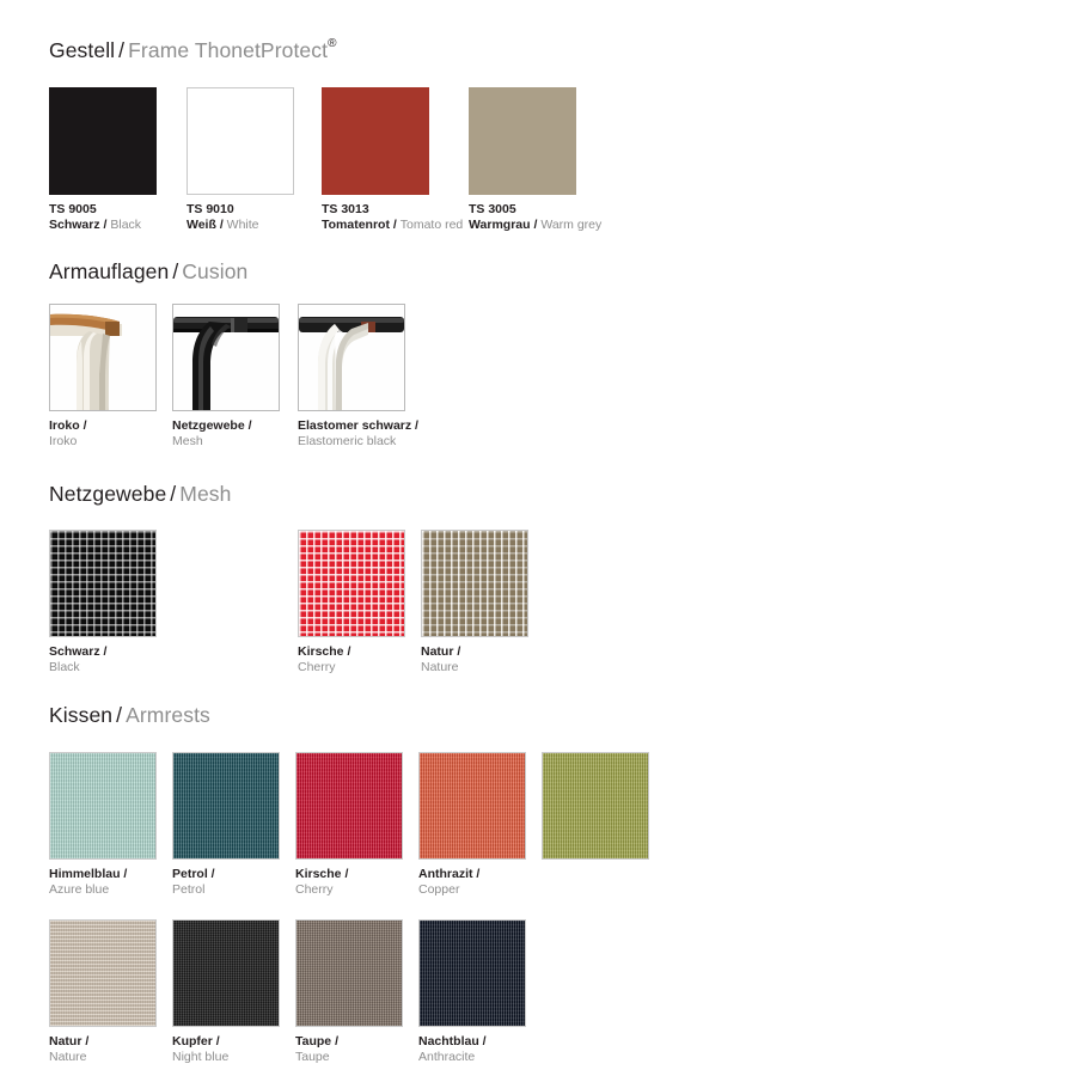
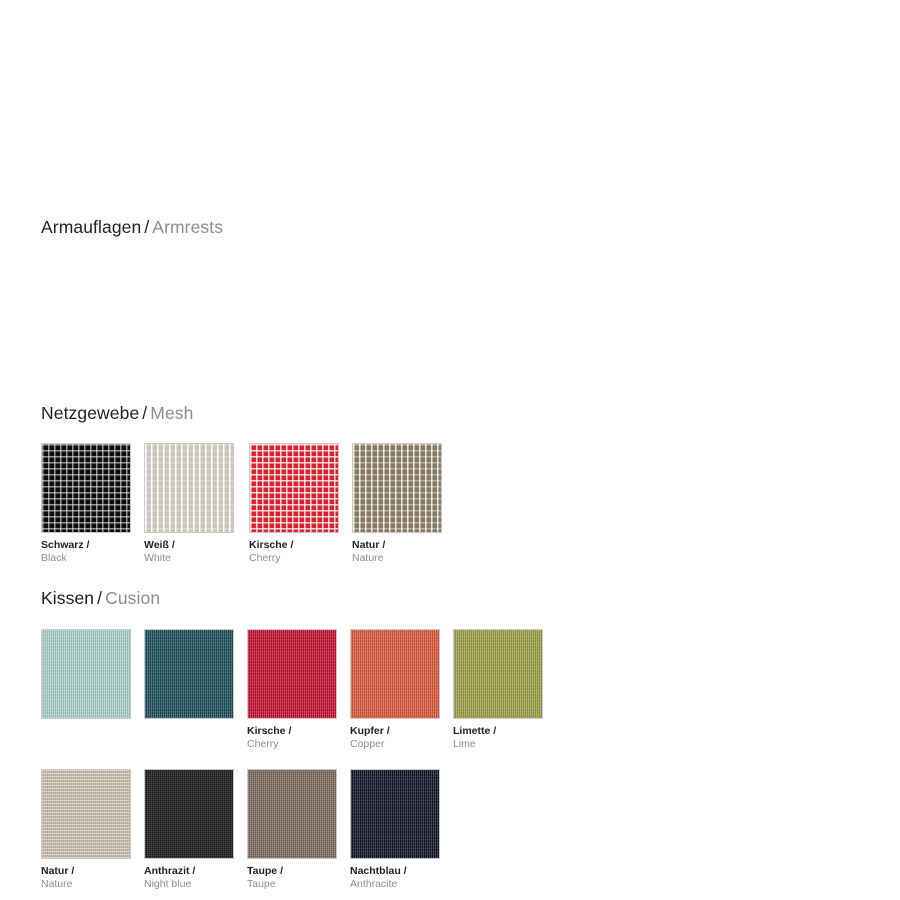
- Gestell / Frame ThonetProtect®
- TS 9005
- Schwarz / Black
- TS 9010
- Weiß / White
- TS 3013
- Tomatenrot / Tomato red
- TS 3005
- Warmgrau / Warm grey
- Armauflagen / Cusion
+ Armauflagen / Armrests
- Iroko /
- Iroko
- Netzgewebe /
- Mesh
- Elastomer schwarz /
- Elastomeric black
  Netzgewebe / Mesh
  Schwarz /
  Black
+ Weiß /
+ White
  Kirsche /
  Cherry
  Natur /
  Nature
- Kissen / Armrests
+ Kissen / Cusion
- Himmelblau /
- Azure blue
- Petrol /
- Petrol
  Kirsche /
  Cherry
- Anthrazit /
+ Kupfer /
  Copper
+ Limette /
+ Lime
  Natur /
  Nature
- Kupfer /
+ Anthrazit /
  Night blue
  Taupe /
  Taupe
  Nachtblau /
  Anthracite
